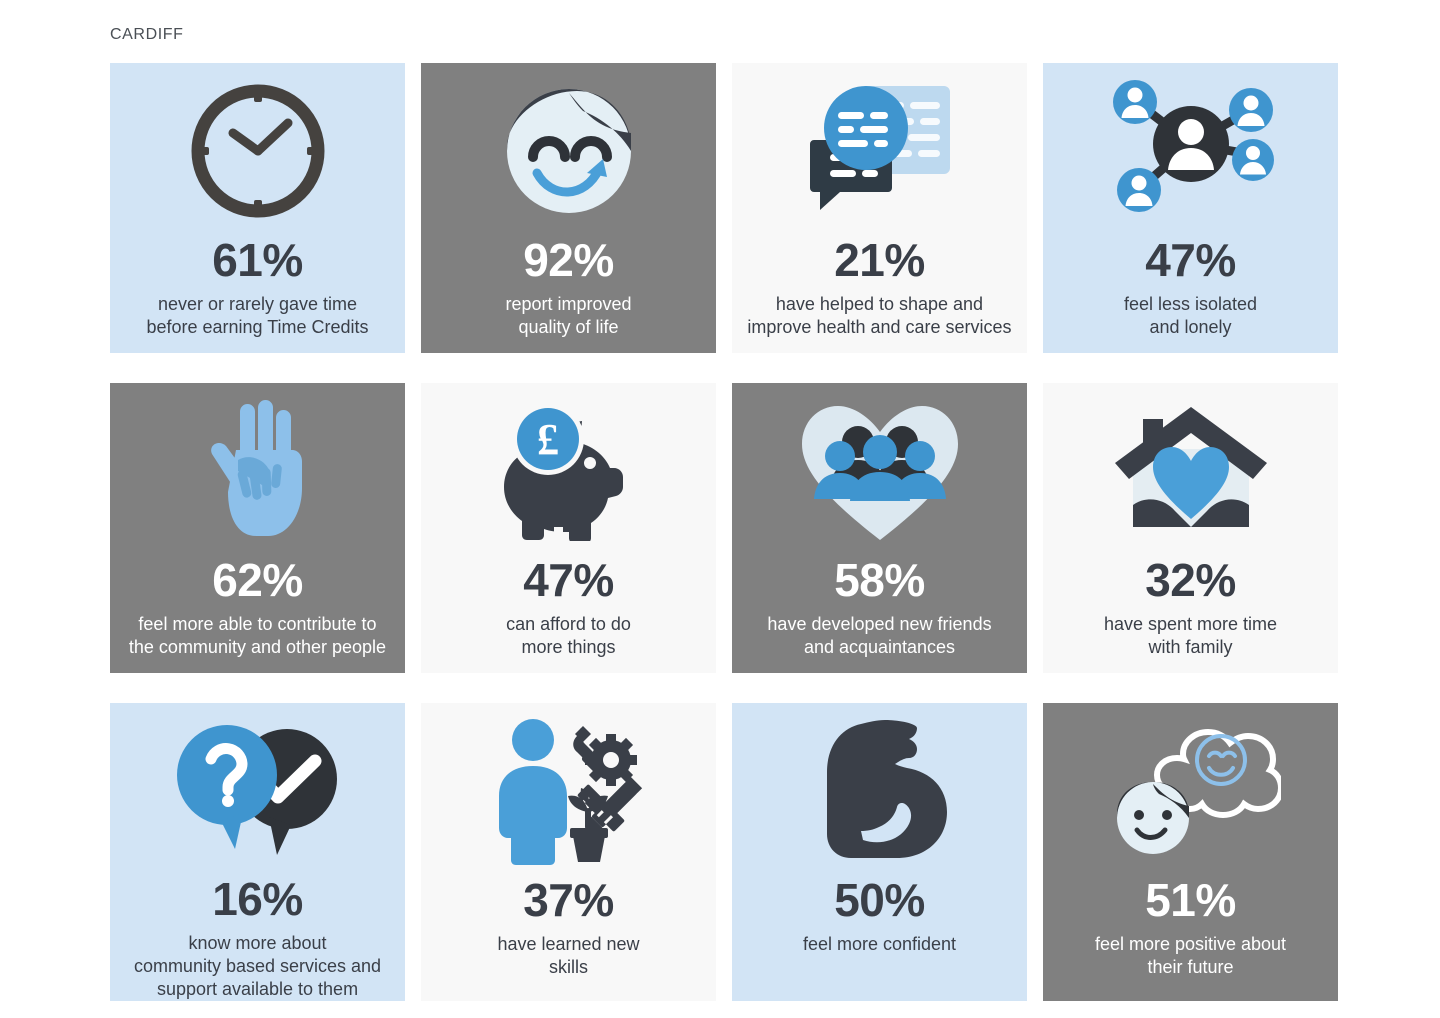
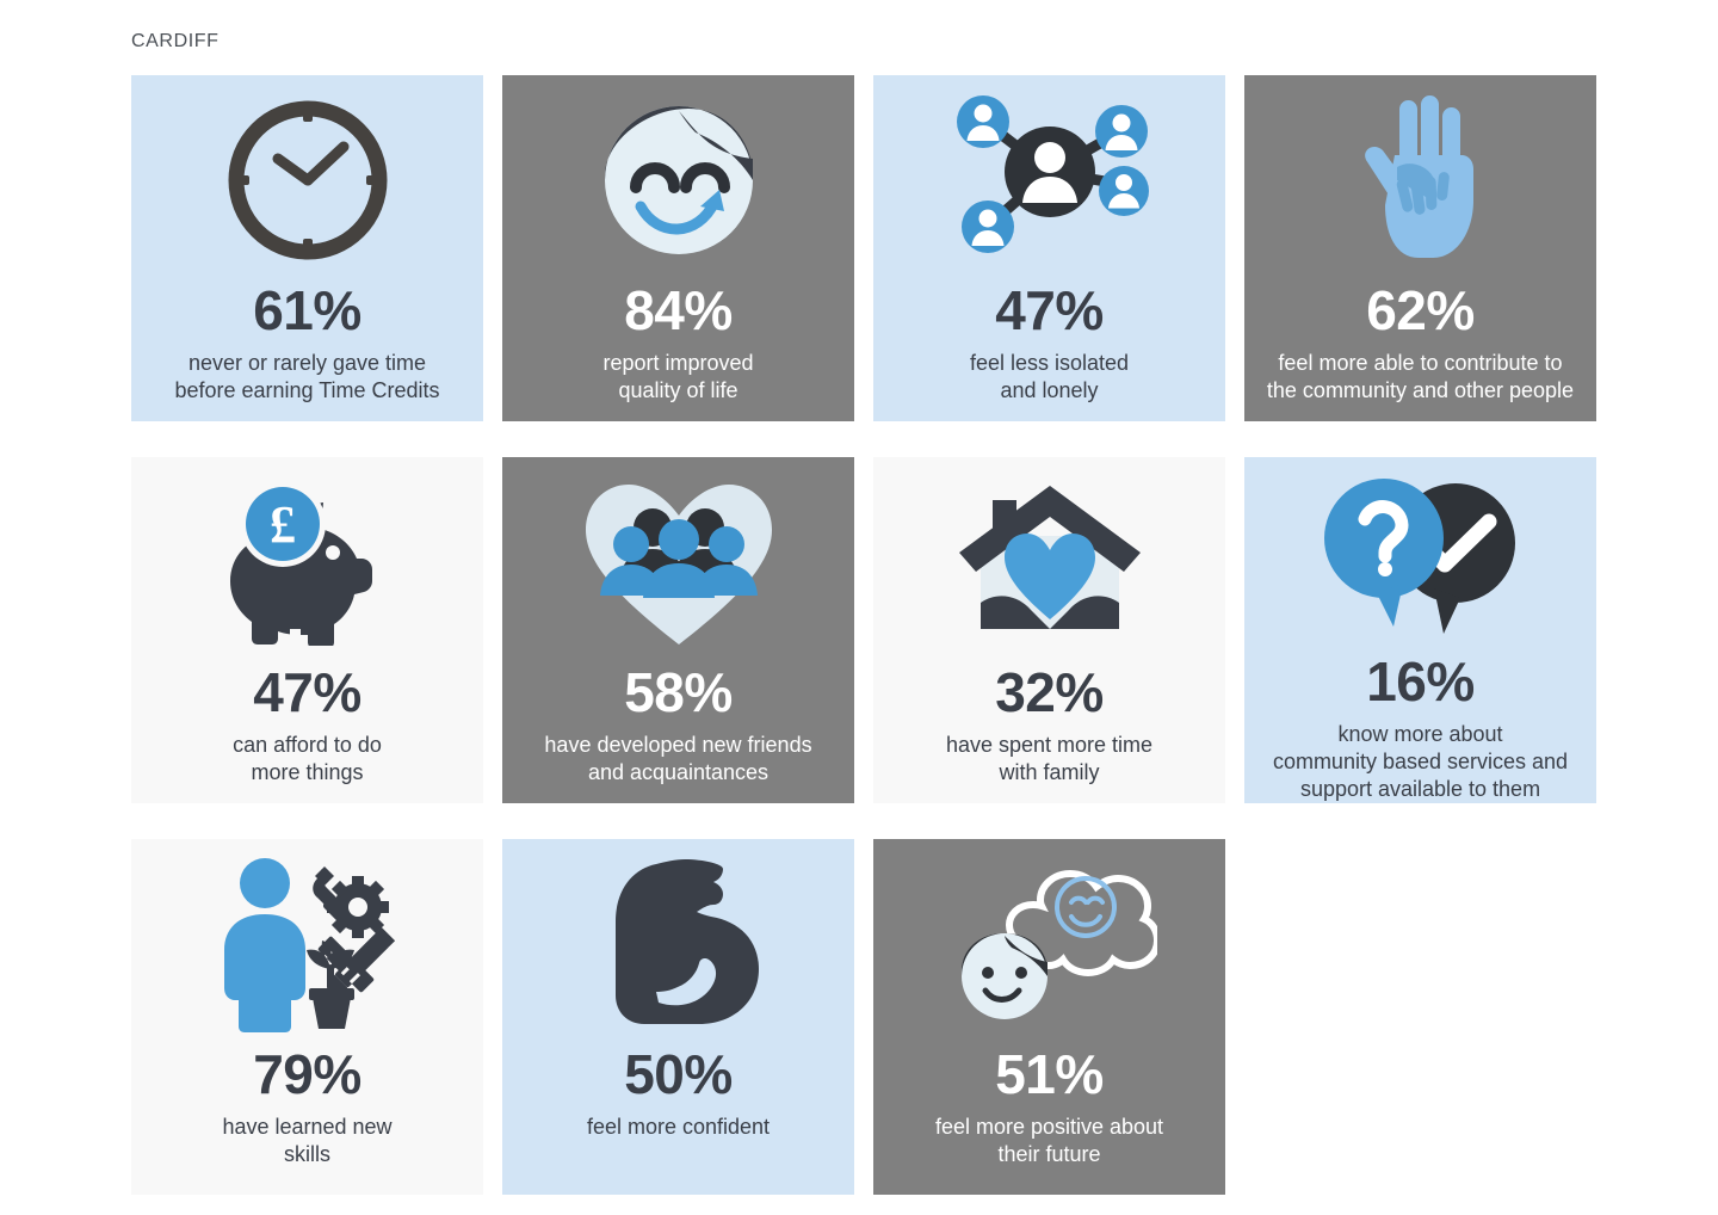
  CARDIFF
  61%
  never or rarely gave time
  before earning Time Credits
- 92%
+ 84%
  report improved
  quality of life
- 21%
- have helped to shape and
- improve health and care services
  47%
  feel less isolated
  and lonely
  62%
  feel more able to contribute to
  the community and other people
  £
  47%
  can afford to do
  more things
  58%
  have developed new friends
  and acquaintances
  32%
  have spent more time
  with family
  16%
  know more about
  community based services and
  support available to them
- 37%
+ 79%
  have learned new
  skills
  50%
  feel more confident
  51%
  feel more positive about
  their future
